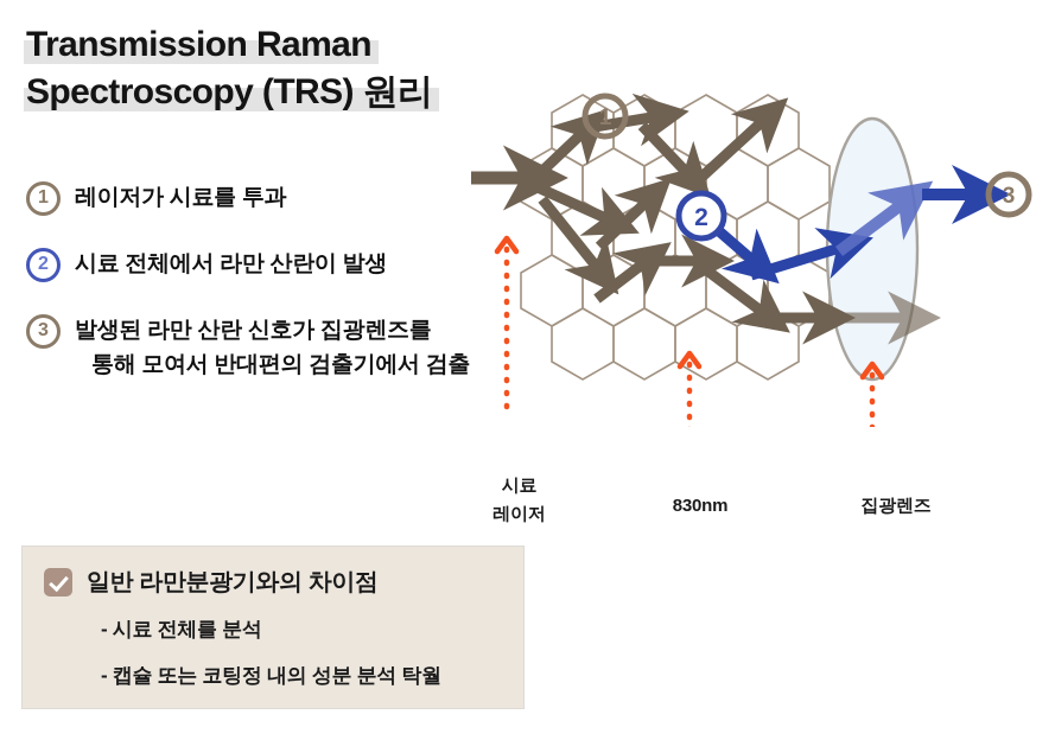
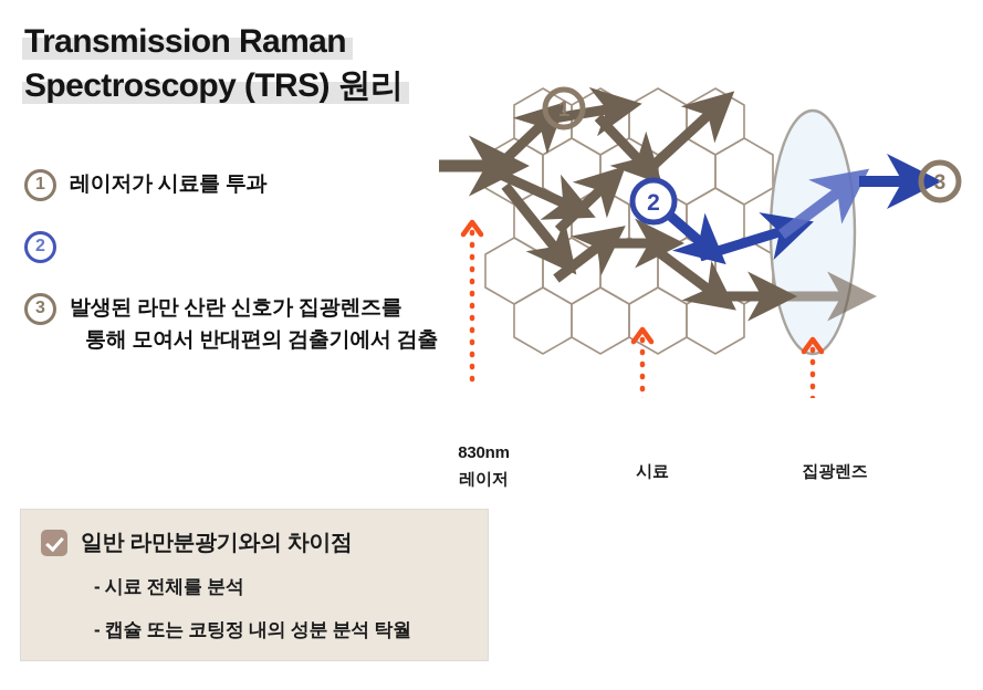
  Transmission Raman
  Spectroscopy (TRS) 원리
  1
  레이저가 시료를 투과
  2
- 시료 전체에서 라만 산란이 발생
  3
  발생된 라만 산란 신호가 집광렌즈를
  통해 모여서 반대편의 검출기에서 검출
  일반 라만분광기와의 차이점
  - 시료 전체를 분석
  - 캡슐 또는 코팅정 내의 성분 분석 탁월
  1
  2
  3
- 시료
+ 830nm
  레이저
- 830nm
+ 시료
  집광렌즈
